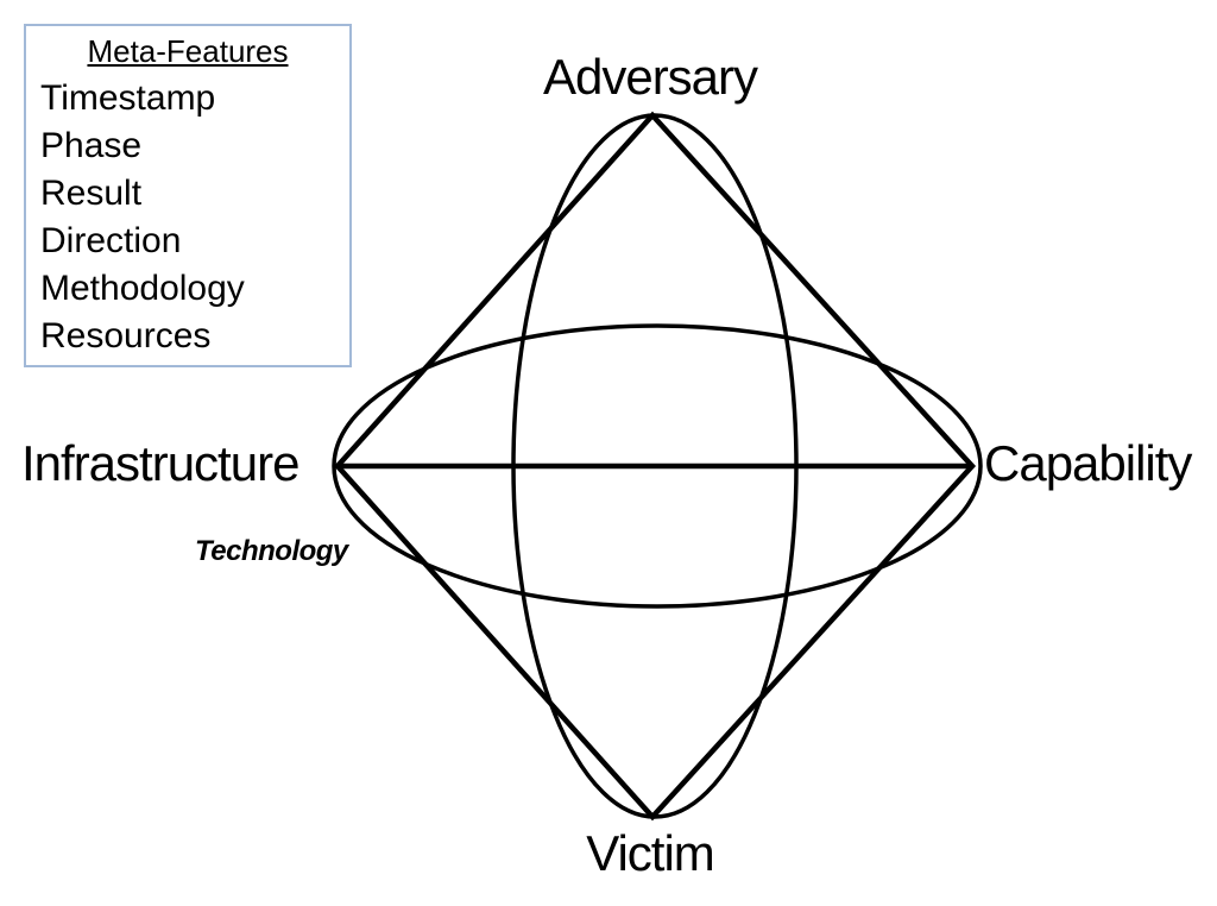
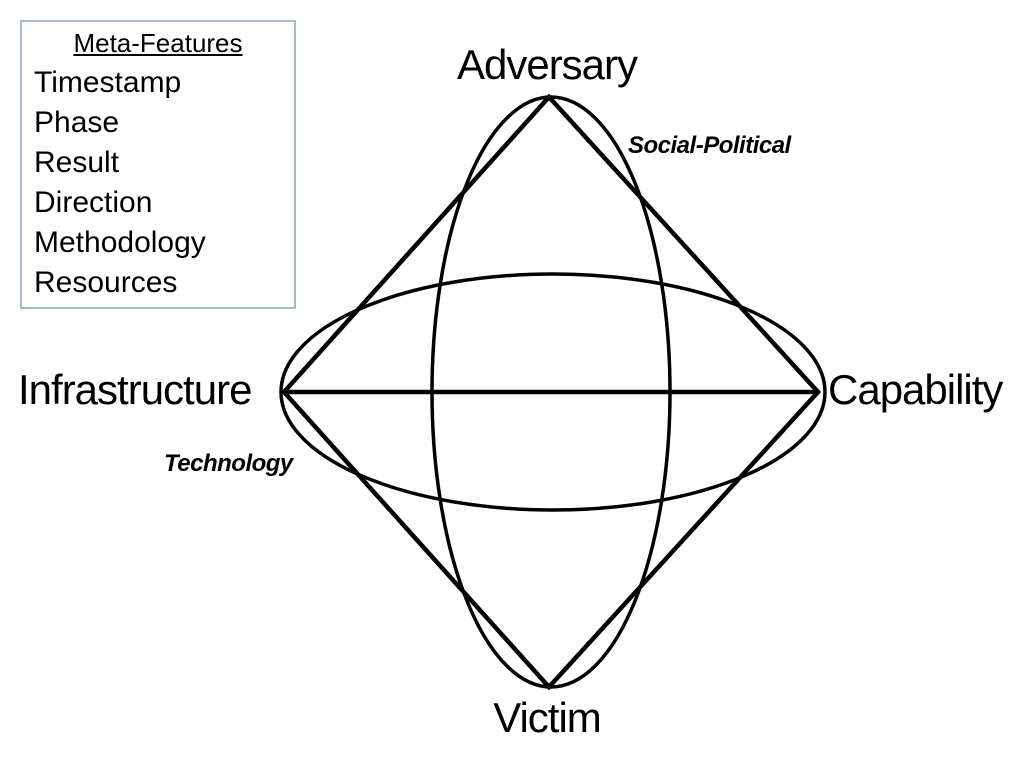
  Adversary
  Capability
  Victim
  Infrastructure
+ Social-Political
  Technology
  Meta-Features
  Timestamp
  Phase
  Result
  Direction
  Methodology
  Resources
